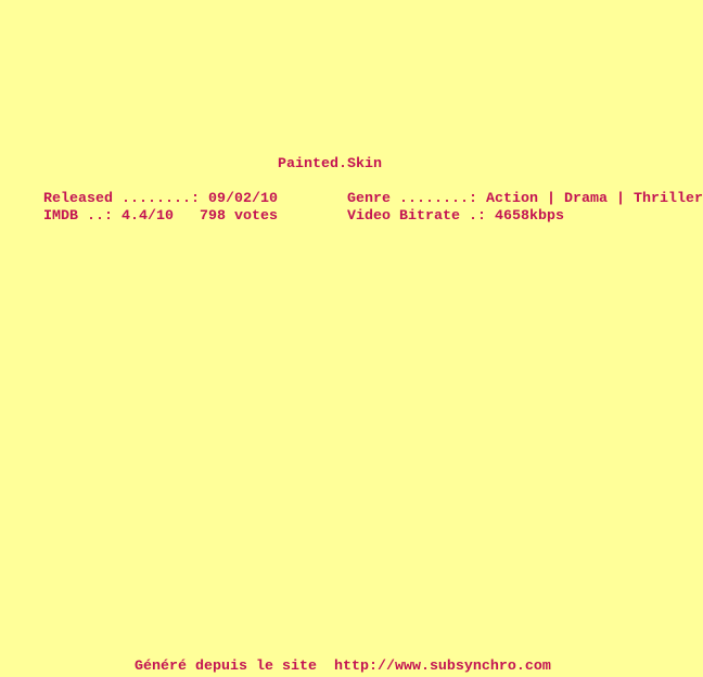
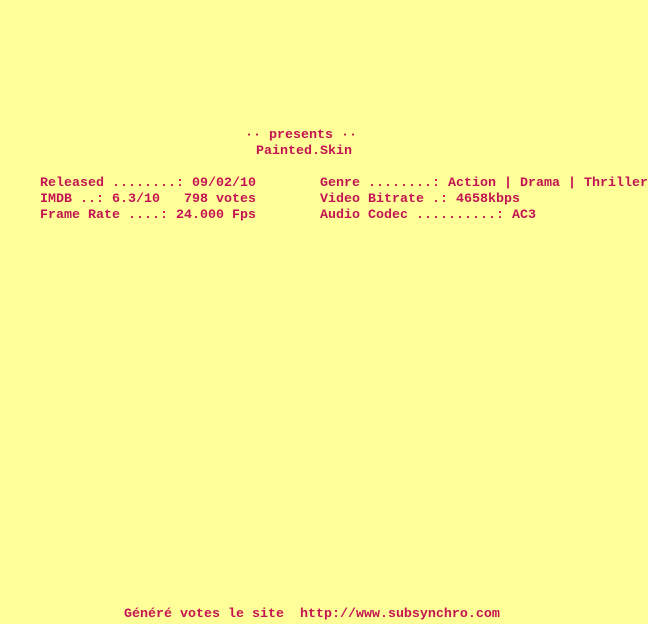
+ ·· presents ··
  Painted.Skin
  Released ........: 09/02/10
  Genre ........: Action | Drama | Thriller
- IMDB ..: 4.4/10 798 votes
+ IMDB ..: 6.3/10 798 votes
  Video Bitrate .: 4658kbps
+ Frame Rate ....: 24.000 Fps
+ Audio Codec ..........: AC3
- Généré depuis le site http://www.subsynchro.com
+ Généré votes le site http://www.subsynchro.com
